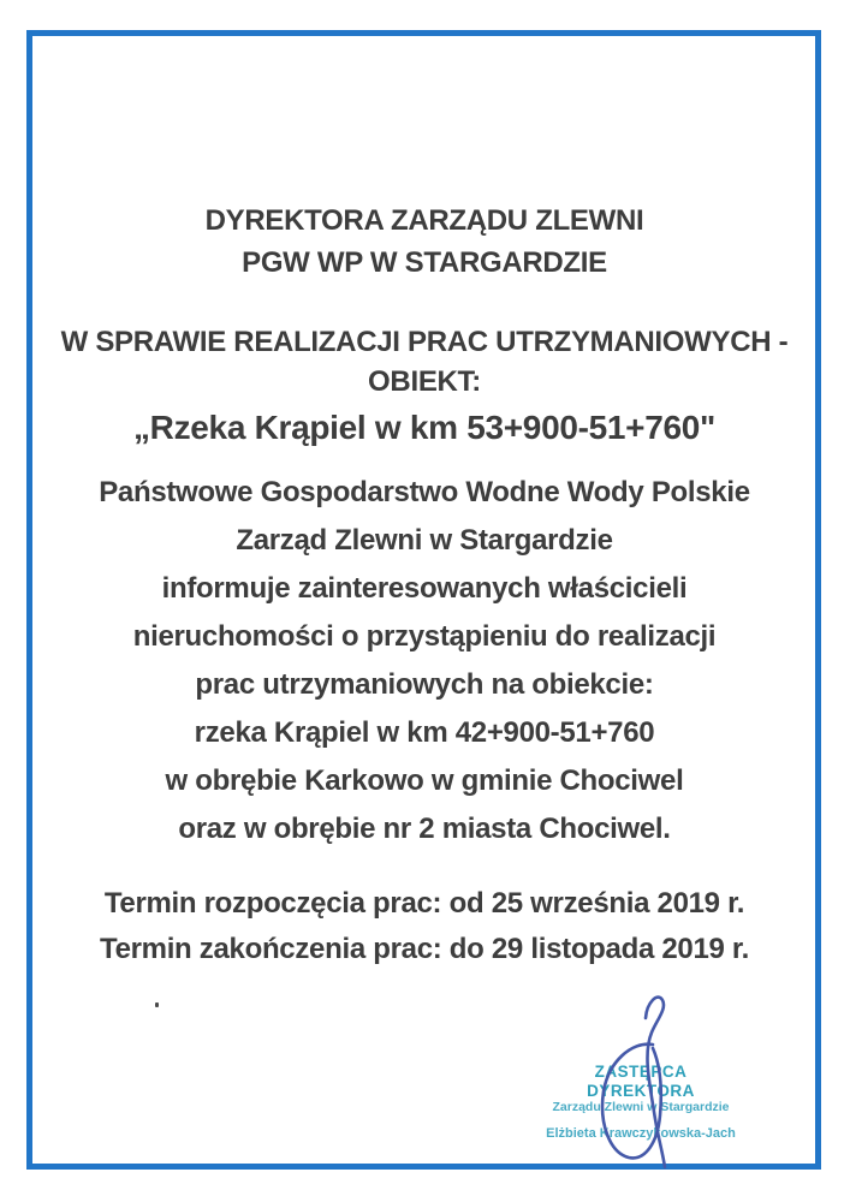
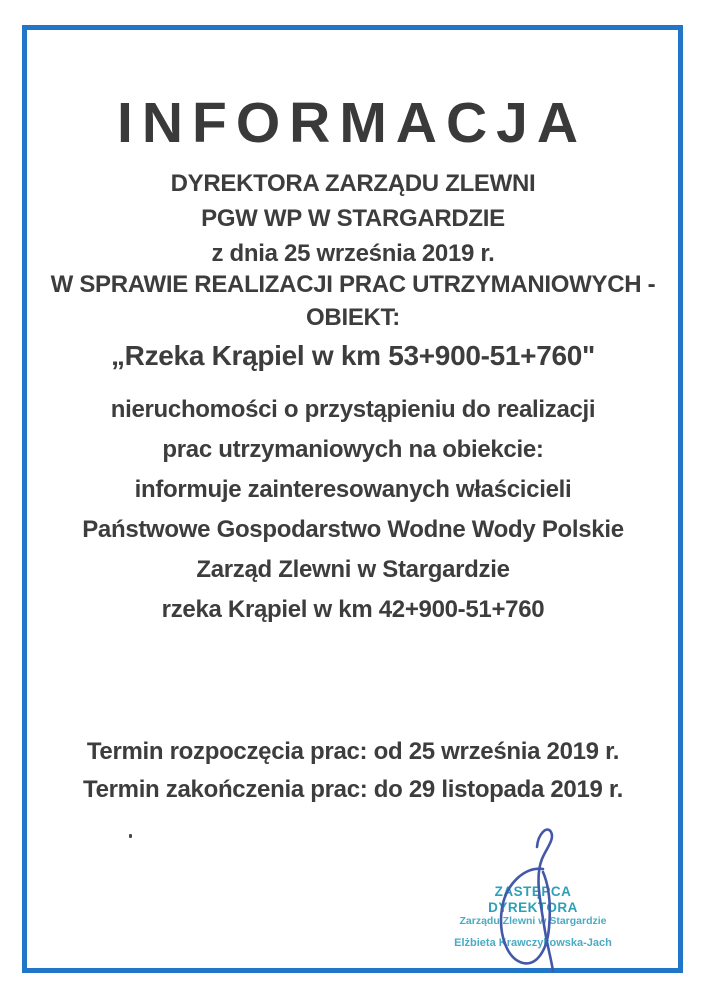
+ INFORMACJA
  DYREKTORA ZARZĄDU ZLEWNI
  PGW WP W STARGARDZIE
+ z dnia 25 września 2019 r.
  W SPRAWIE REALIZACJI PRAC UTRZYMANIOWYCH - OBIEKT:
  „Rzeka Krąpiel w km 53+900-51+760"
- Państwowe Gospodarstwo Wodne Wody Polskie
+ nieruchomości o przystąpieniu do realizacji
- Zarząd Zlewni w Stargardzie
+ prac utrzymaniowych na obiekcie:
  informuje zainteresowanych właścicieli
- nieruchomości o przystąpieniu do realizacji
+ Państwowe Gospodarstwo Wodne Wody Polskie
- prac utrzymaniowych na obiekcie:
+ Zarząd Zlewni w Stargardzie
  rzeka Krąpiel w km 42+900-51+760
- w obrębie Karkowo w gminie Chociwel
- oraz w obrębie nr 2 miasta Chociwel.
  Termin rozpoczęcia prac: od 25 września 2019 r.
  Termin zakończenia prac: do 29 listopada 2019 r.
  ZSTĘPCA DREKORA
  Zarządu Zlewni Stargardzie
  Elżbieta Krawczyowska-Jach
